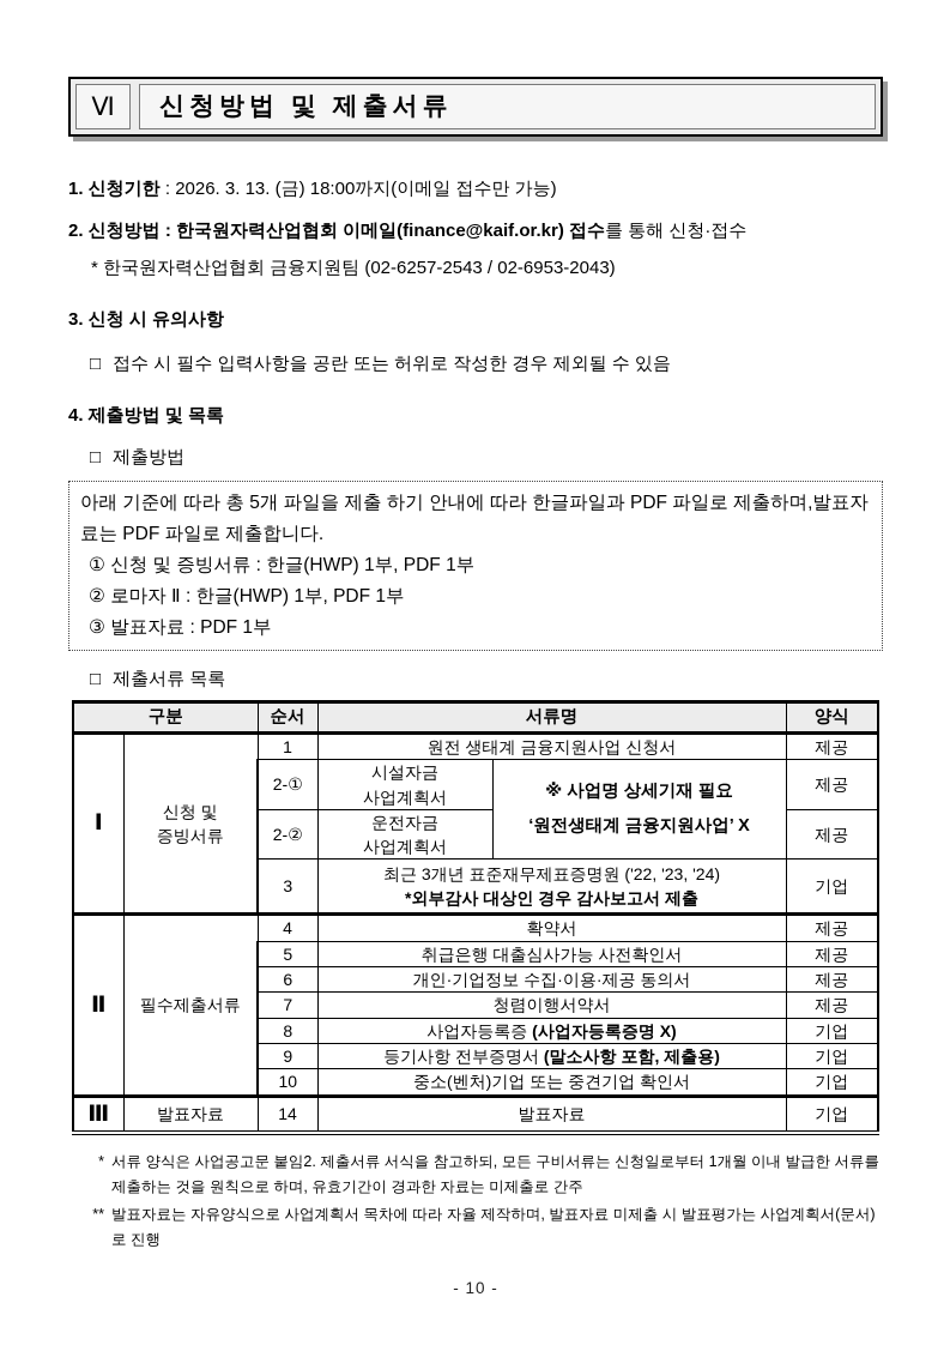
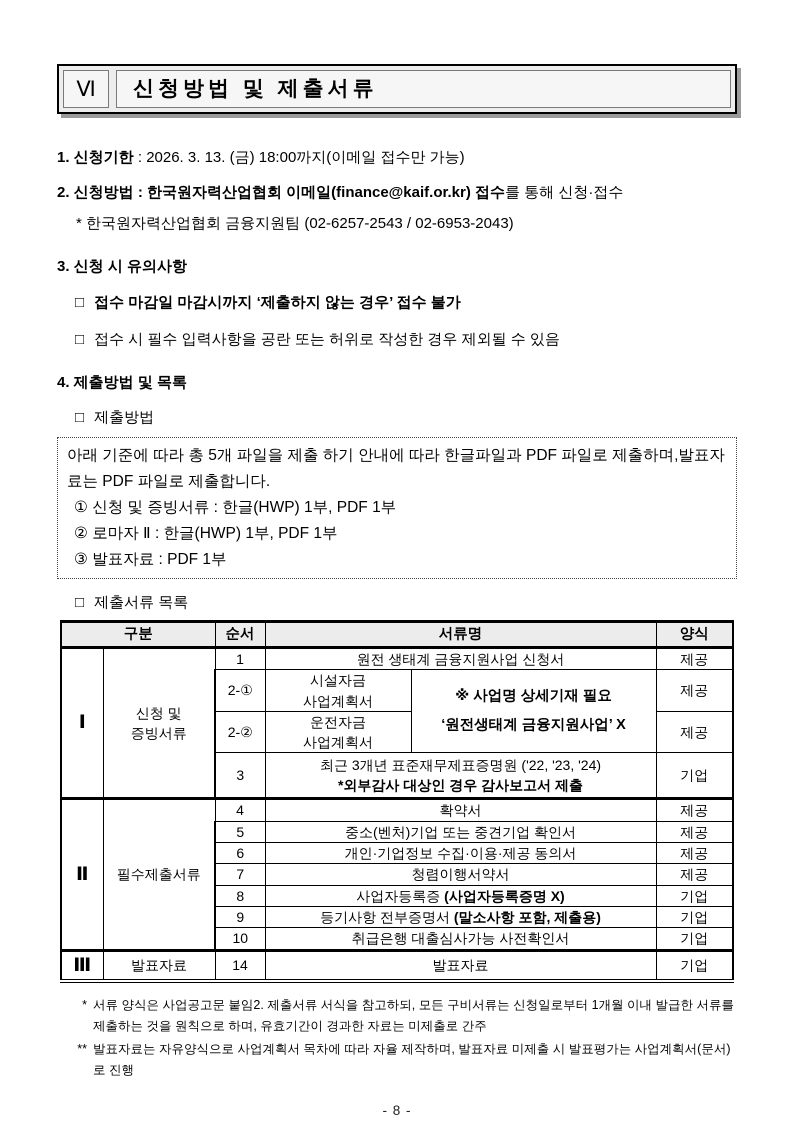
  Ⅵ
  신청방법 및 제출서류
  1. 신청기한 : 2026. 3. 13. (금) 18:00까지(이메일 접수만 가능)
  2. 신청방법 : 한국원자력산업협회 이메일(finance@kaif.or.kr) 접수를 통해 신청·접수
  * 한국원자력산업협회 금융지원팀 (02-6257-2543 / 02-6953-2043)
  3. 신청 시 유의사항
+ □ 접수 마감일 마감시까지 ‘제출하지 않는 경우’ 접수 불가
  □ 접수 시 필수 입력사항을 공란 또는 허위로 작성한 경우 제외될 수 있음
  4. 제출방법 및 목록
  □ 제출방법
  아래 기준에 따라 총 5개 파일을 제출 하기 안내에 따라 한글파일과 PDF 파일로 제출하며,발표자료는 PDF 파일로 제출합니다.
  ① 신청 및 증빙서류 : 한글(HWP) 1부, PDF 1부
  ② 로마자 Ⅱ : 한글(HWP) 1부, PDF 1부
  ③ 발표자료 : PDF 1부
  □ 제출서류 목록
  구분	순서	서류명	양식
  Ⅰ	신청 및 증빙서류	1	원전 생태계 금융지원사업 신청서	제공
  2-①	시설자금 사업계획서	※ 사업명 상세기재 필요 ‘원전생태계 금융지원사업’ X	제공
  2-②	운전자금 사업계획서	제공
  3	최근 3개년 표준재무제표증명원 ('22, '23, '24) *외부감사 대상인 경우 감사보고서 제출	기업
  Ⅱ	필수제출서류	4	확약서	제공
- 5	취급은행 대출심사가능 사전확인서	제공
+ 5	중소(벤처)기업 또는 중견기업 확인서	제공
  6	개인·기업정보 수집·이용·제공 동의서	제공
  7	청렴이행서약서	제공
  8	사업자등록증 (사업자등록증명 X)	기업
  9	등기사항 전부증명서 (말소사항 포함, 제출용)	기업
- 10	중소(벤처)기업 또는 중견기업 확인서	기업
+ 10	취급은행 대출심사가능 사전확인서	기업
  Ⅲ	발표자료	14	발표자료	기업
  *
  서류 양식은 사업공고문 붙임2. 제출서류 서식을 참고하되, 모든 구비서류는 신청일로부터 1개월 이내 발급한 서류를 제출하는 것을 원칙으로 하며, 유효기간이 경과한 자료는 미제출로 간주
  **
  발표자료는 자유양식으로 사업계획서 목차에 따라 자율 제작하며, 발표자료 미제출 시 발표평가는 사업계획서(문서)로 진행
- - 10 -
+ - 8 -
